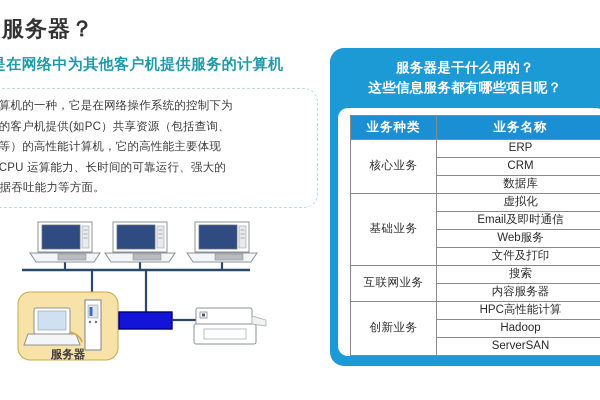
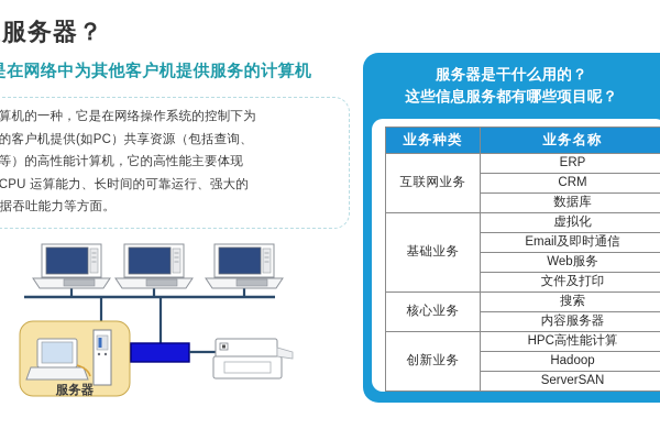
  在网络中为其他客户机提供服务的计算机
  算机的一种，它是在网络操作系统的控制下为
  的客户机提供(如PC）共享资源（包括查询、
  等）的高性能计算机，它的高性能主要体现
  CPU 运算能力、长时间的可靠运行、强大的
  服务器
  服务器是干什么用的？
  这些信息服务都有哪些项目呢？
  业务种类	业务名称
- 核心业务	ERP
+ 互联网业务	ERP
  CRM
  数据库
  基础业务	虚拟化
  Email及即时通信
  Web服务
  文件及打印
- 互联网业务	搜索
+ 核心业务	搜索
  内容服务器
  创新业务	HPC高性能计算
  Hadoop
  ServerSAN
